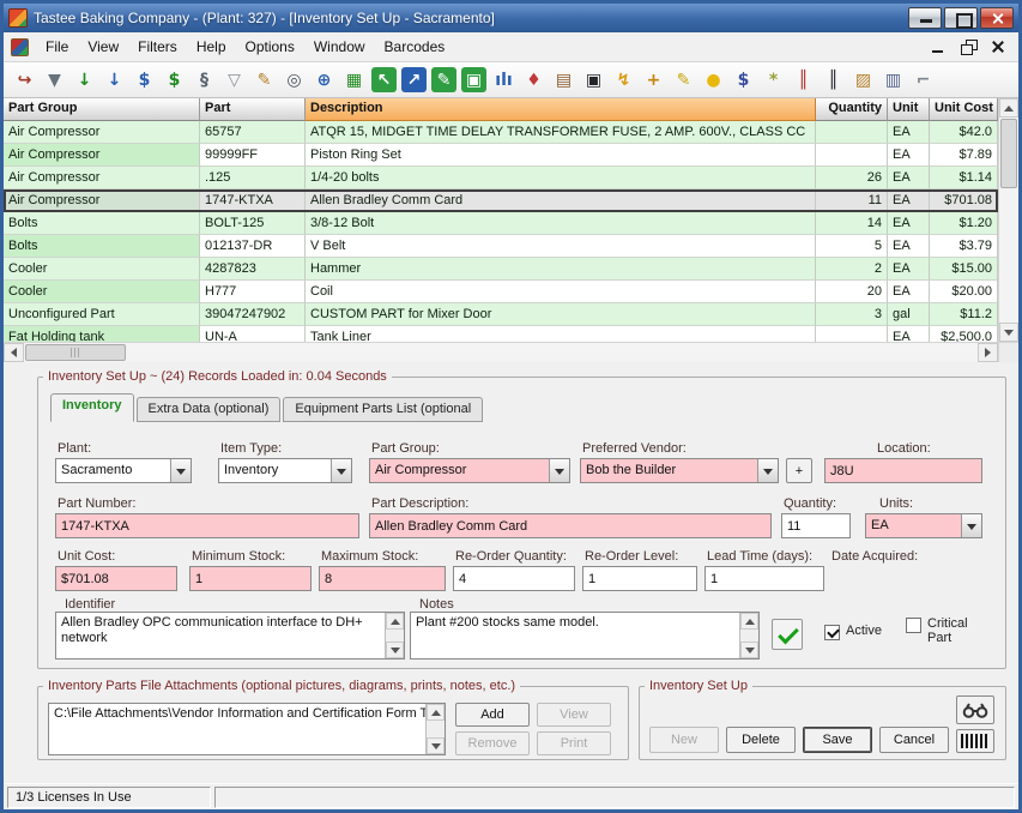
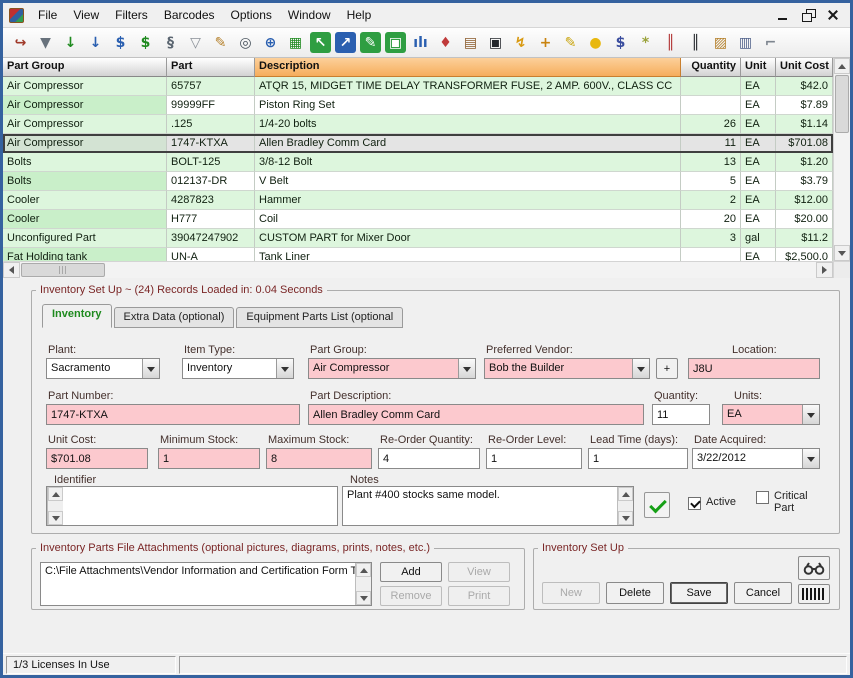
- Tastee Baking Company - (Plant: 327) - [Inventory Set Up - Sacramento]
  File
  View
  Filters
- Help
+ Barcodes
  Options
  Window
- Barcodes
+ Help
  ↪
  ▼
  ↓
  ↓
  $
  $
  §
  ▽
  ✎
  ◎
  ⊕
  ▦
  ↖
  ↗
  ✎
  ▣
  ılı
  ♦
  ▤
  ▣
  ↯
  +
  ✎
  ●
  $
  *
  ║
  ║
  ▨
  ▥
  ⌐
  Part Group
  Part
  Description
  Quantity
  Unit
  Unit Cost
  Air Compressor
  65757
  ATQR 15, MIDGET TIME DELAY TRANSFORMER FUSE, 2 AMP. 600V., CLASS CC
  EA
  $42.0
  Air Compressor
  99999FF
  Piston Ring Set
  EA
  $7.89
  Air Compressor
  .125
  1/4-20 bolts
  26
  EA
  $1.14
  Air Compressor
  1747-KTXA
  Allen Bradley Comm Card
  11
  EA
  $701.08
  Bolts
  BOLT-125
  3/8-12 Bolt
- 14
+ 13
  EA
  $1.20
  Bolts
  012137-DR
  V Belt
  5
  EA
  $3.79
  Cooler
  4287823
  Hammer
  2
  EA
- $15.00
+ $12.00
  Cooler
  H777
  Coil
  20
  EA
  $20.00
  Unconfigured Part
  39047247902
  CUSTOM PART for Mixer Door
  3
  gal
  $11.2
  Fat Holding tank
  UN-A
  Tank Liner
  EA
  $2,500.0
  Inventory Set Up ~ (24) Records Loaded in: 0.04 Seconds
  Inventory
  Extra Data (optional)
  Equipment Parts List (optional
  Plant:
  Sacramento
  Item Type:
  Inventory
  Part Group:
  Air Compressor
  Preferred Vendor:
  Bob the Builder
  +
  Location:
  J8U
  Part Number:
  1747-KTXA
  Part Description:
  Allen Bradley Comm Card
  Quantity:
  11
  Units:
  EA
  Unit Cost:
  $701.08
  Minimum Stock:
  1
  Maximum Stock:
  8
  Re-Order Quantity:
  4
  Re-Order Level:
  1
  Lead Time (days):
  1
  Date Acquired:
+ 3/22/2012
  Identifier
- Allen Bradley OPC communication interface to DH+ network
  Notes
- Plant #200 stocks same model.
+ Plant #400 stocks same model.
  Active
  Critical Part
  Inventory Parts File Attachments (optional pictures, diagrams, prints, notes, etc.)
  C:\File Attachments\Vendor Information and Certification Form T
  Add
  View
  Remove
  Print
  Inventory Set Up
  New
  Delete
  Save
  Cancel
  1/3 Licenses In Use
